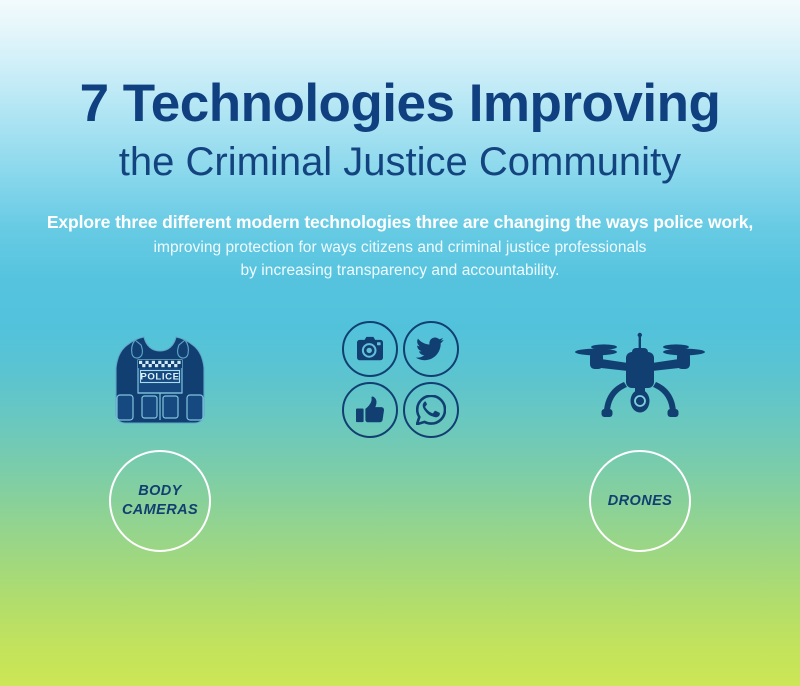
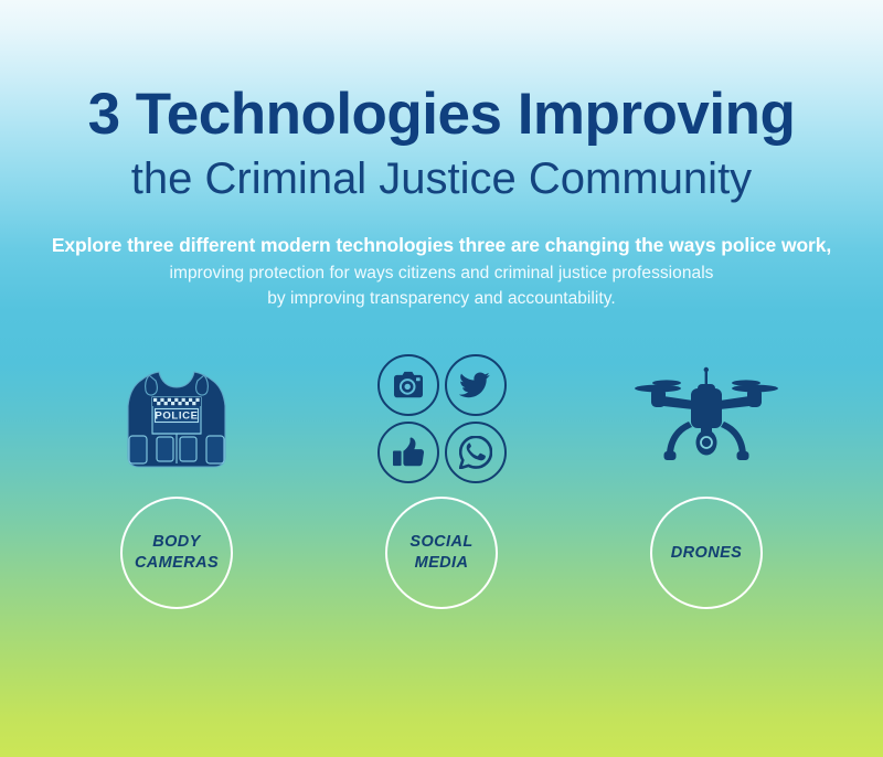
- 7 Technologies Improving
+ 3 Technologies Improving
  the Criminal Justice Community
  Explore three different modern technologies three are changing the ways police work,
  improving protection for ways citizens and criminal justice professionals
- by increasing transparency and accountability.
+ by improving transparency and accountability.
  POLICE
  BODY
  CAMERAS
+ SOCIAL
+ MEDIA
  DRONES
